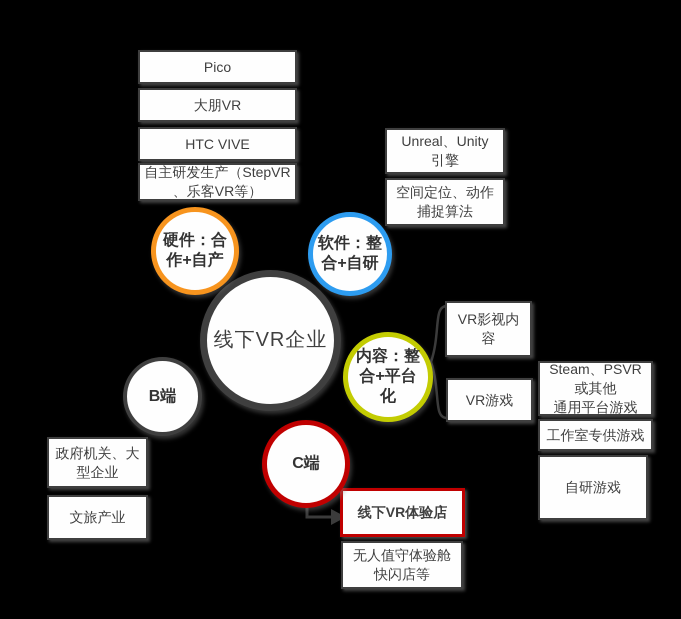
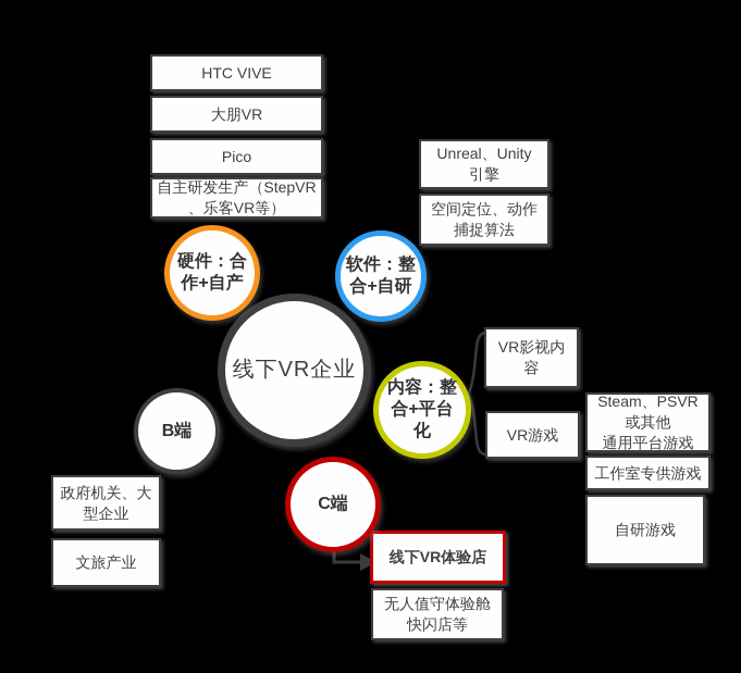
- Pico
+ HTC VIVE
  大朋VR
- HTC VIVE
+ Pico
  自主研发生产（StepVR
  、乐客VR等）
  Unreal、Unity
  引擎
  空间定位、动作
  捕捉算法
  VR影视内
  容
  VR游戏
  Steam、PSVR
  或其他
  通用平台游戏
  工作室专供游戏
  自研游戏
  政府机关、大
  型企业
  文旅产业
  线下VR体验店
  无人值守体验舱
  快闪店等
  线下VR企业
  硬件：合
  作+自产
  软件：整
  合+自研
  内容：整
  合+平台
  化
  B端
  C端
